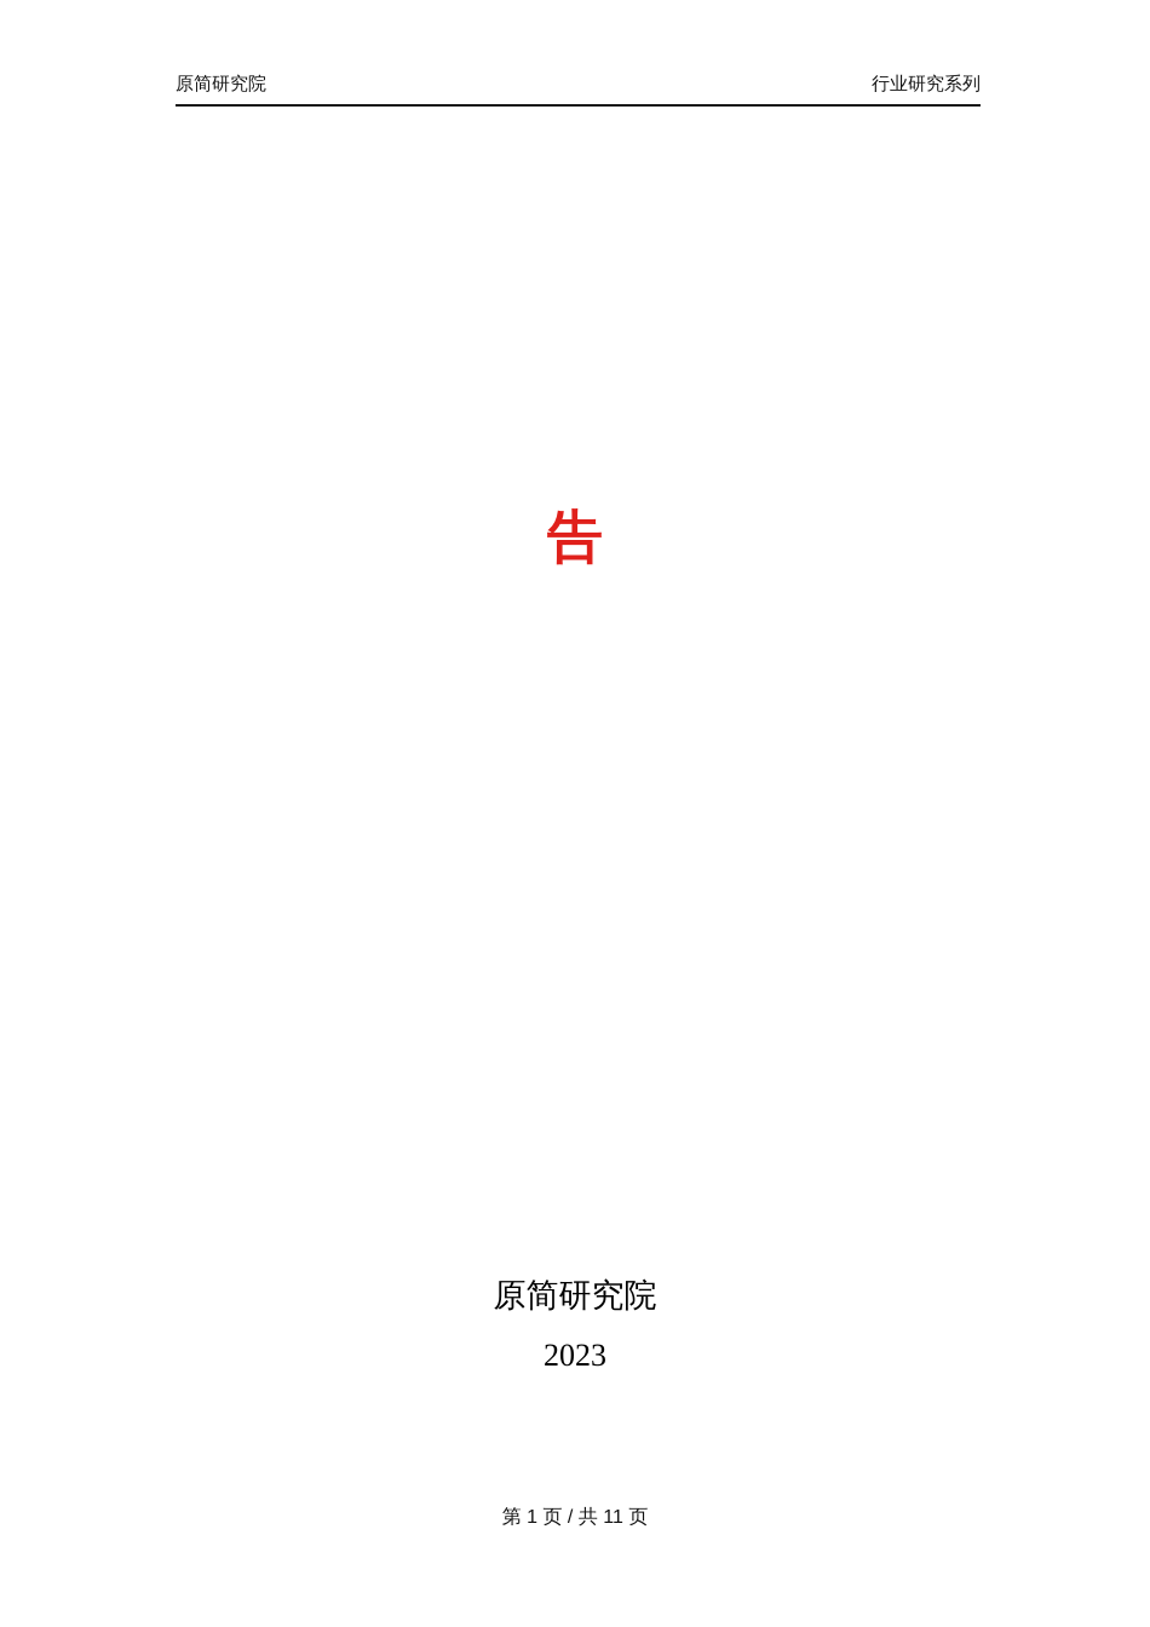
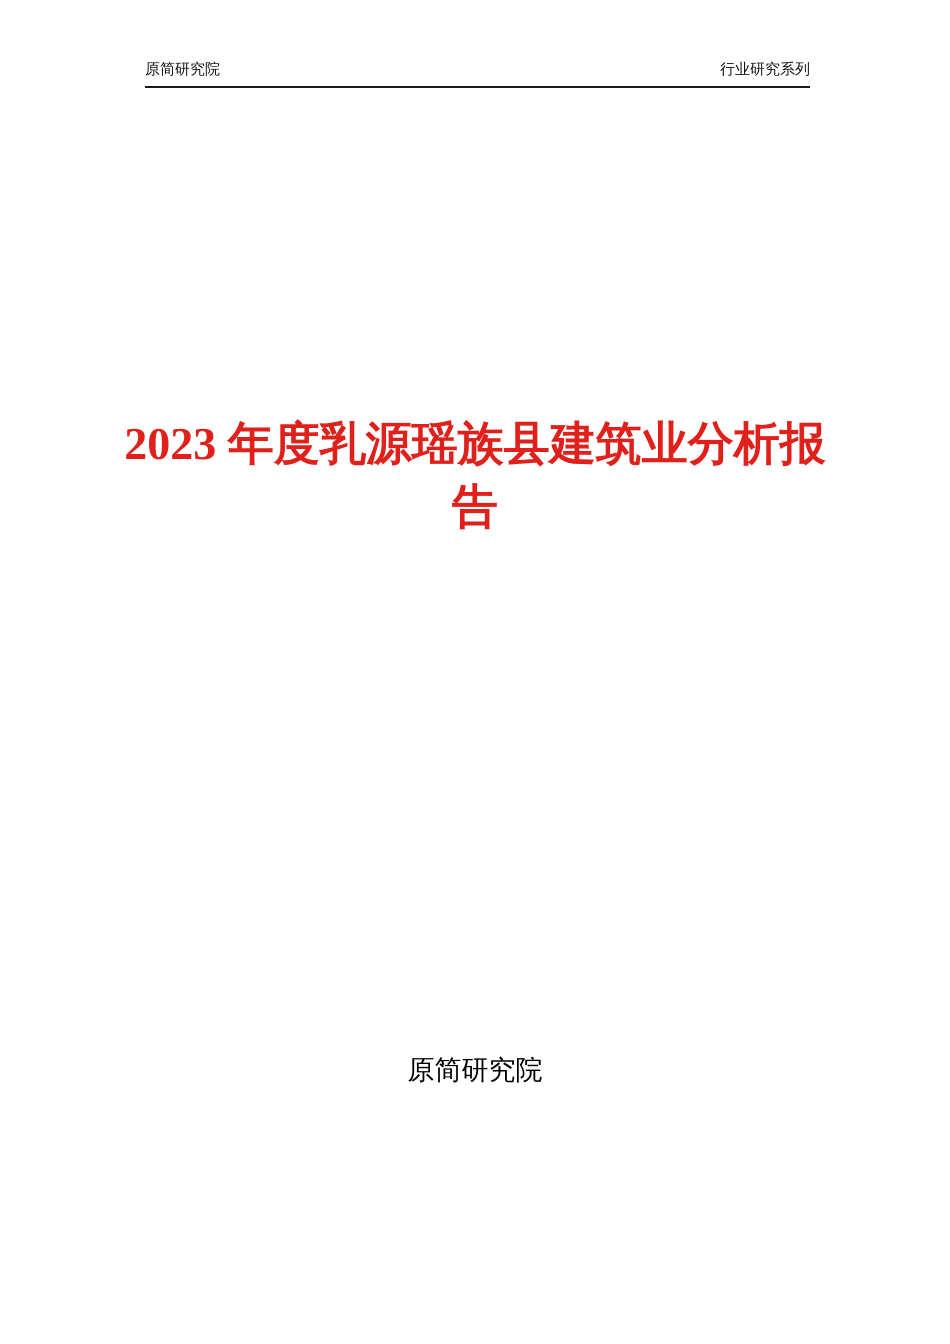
  原简研究院
  行业研究系列
+ 2023 年度乳源瑶族县建筑业分析报
  告
  原简研究院
- 2023
- 第 1 页 / 共 11 页
